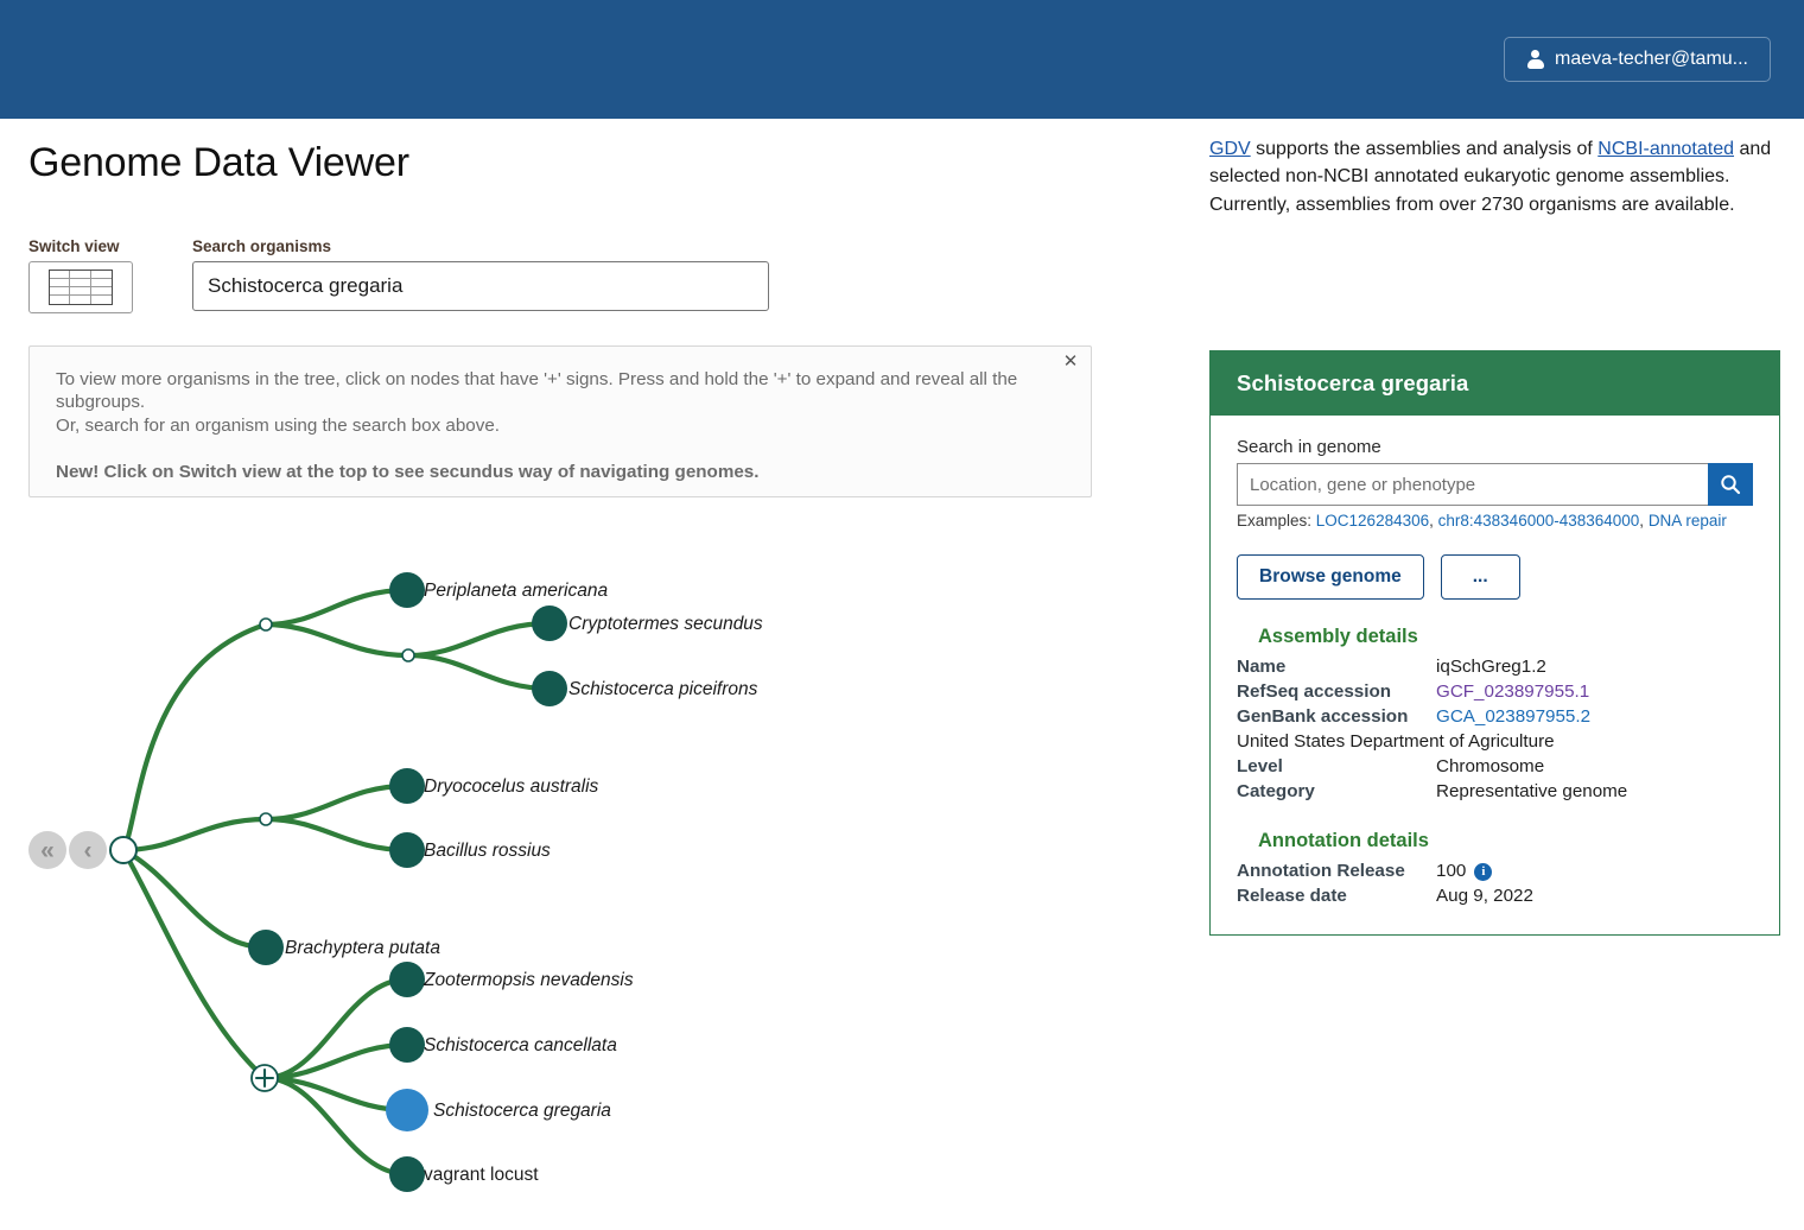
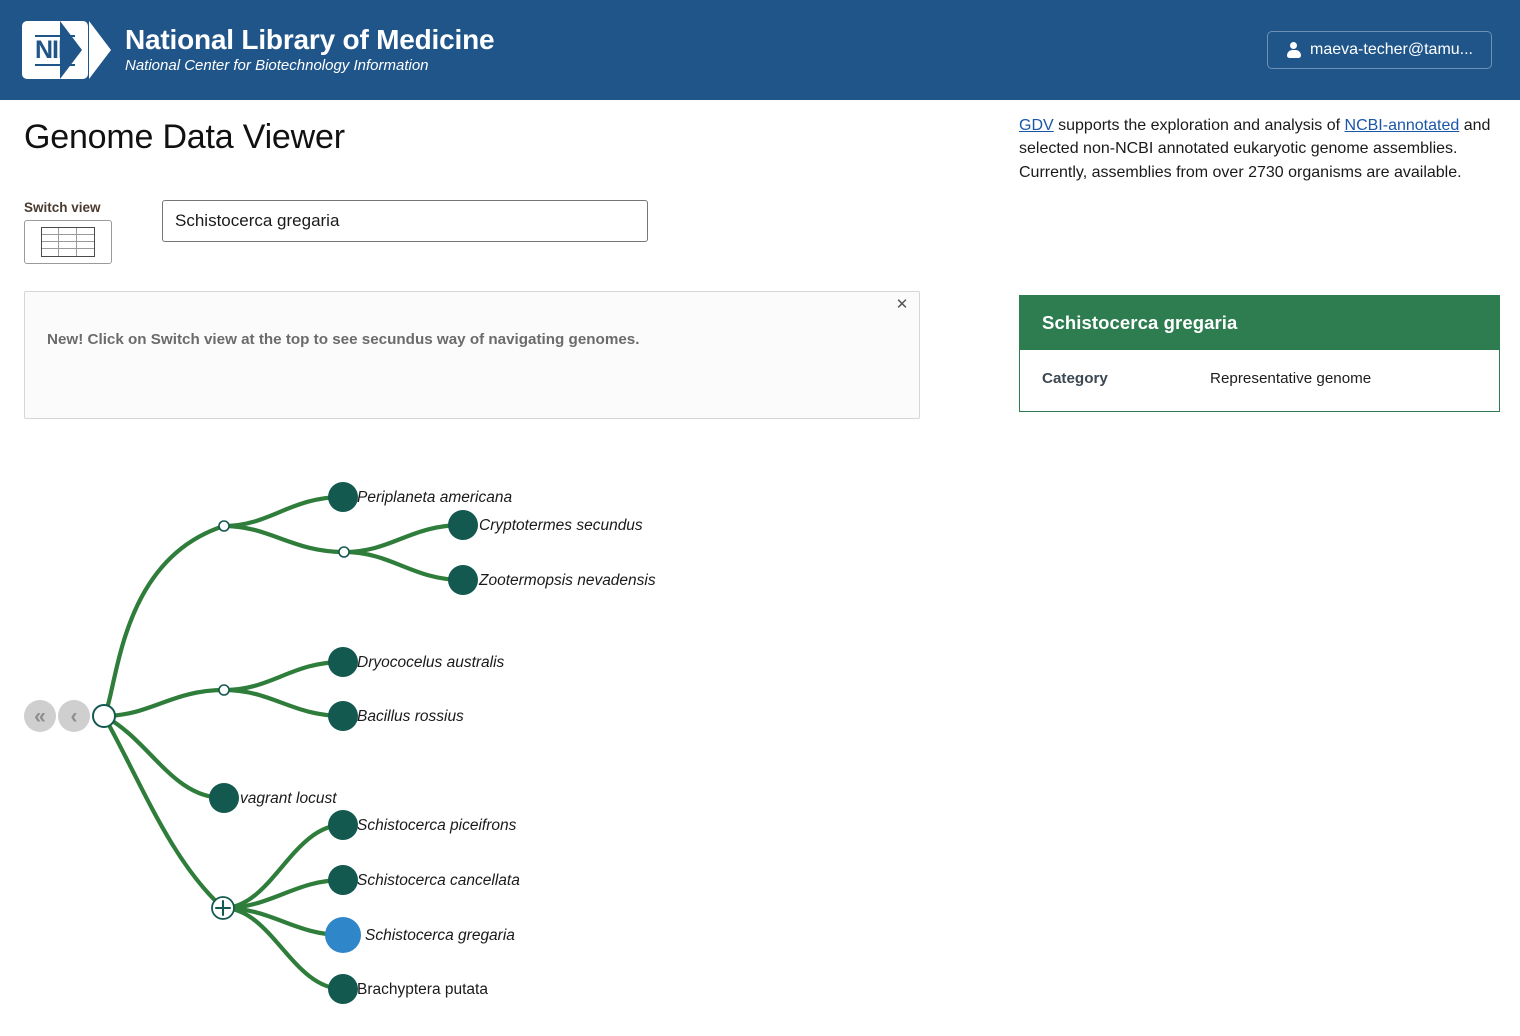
+ NIH
+ National Library of Medicine
+ National Center for Biotechnology Information
  maeva-techer@tamu...
  Genome Data Viewer
  Switch view
- Search organisms
  Schistocerca gregaria
  ✕
- To view more organisms in the tree, click on nodes that have '+' signs. Press and hold the '+' to expand and reveal all the subgroups.
- Or, search for an organism using the search box above.
  New! Click on Switch view at the top to see secundus way of navigating genomes.
  «
  ‹
  Periplaneta americana
  Cryptotermes secundus
- Schistocerca piceifrons
+ Zootermopsis nevadensis
  Dryococelus australis
  Bacillus rossius
- Brachyptera putata
+ vagrant locust
- Zootermopsis nevadensis
+ Schistocerca piceifrons
  Schistocerca cancellata
  Schistocerca gregaria
- vagrant locust
+ Brachyptera putata
- GDV supports the assemblies and analysis of NCBI-annotated and selected non-NCBI annotated eukaryotic genome assemblies. Currently, assemblies from over 2730 organisms are available.
+ GDV supports the exploration and analysis of NCBI-annotated and selected non-NCBI annotated eukaryotic genome assemblies. Currently, assemblies from over 2730 organisms are available.
  Schistocerca gregaria
- Search in genome
- Location, gene or phenotype
- Examples: LOC126284306, chr8:438346000-438364000, DNA repair
- Browse genome
- ...
- Assembly details
- Name	iqSchGreg1.2
- RefSeq accession	GCF_023897955.1
- GenBank accession	GCA_023897955.2
- United States Department of Agriculture
- Level	Chromosome
  Category	Representative genome
- Annotation details
- Annotation Release	100 i
- Release date	Aug 9, 2022
